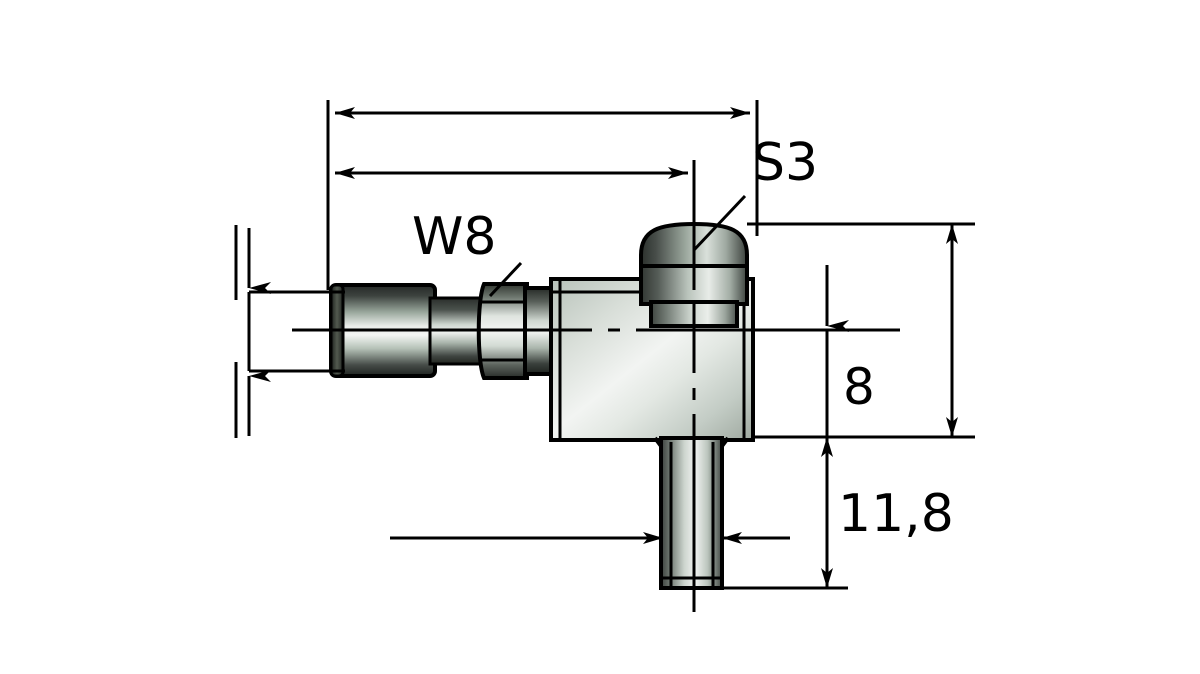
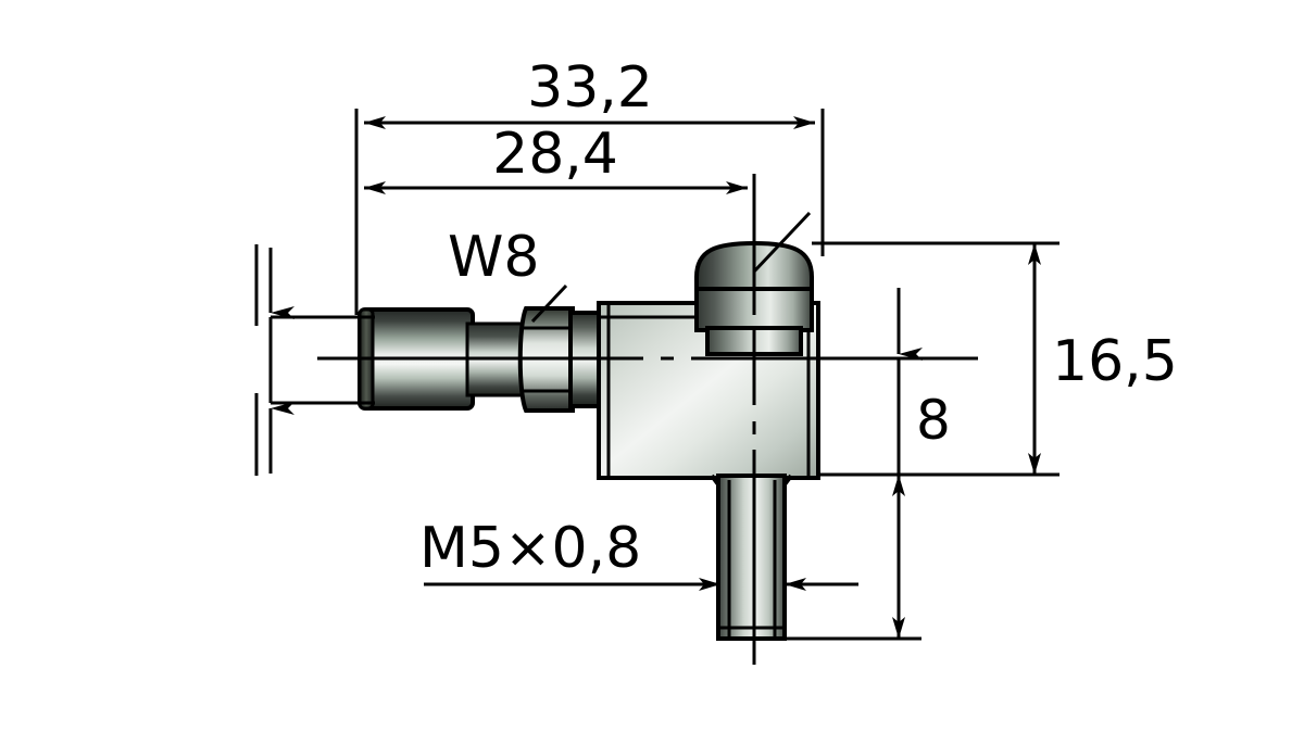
+ 33,2
+ 28,4
+ 16,5
  8
- 11,8
- S3
  W8
+ M5×0,8
